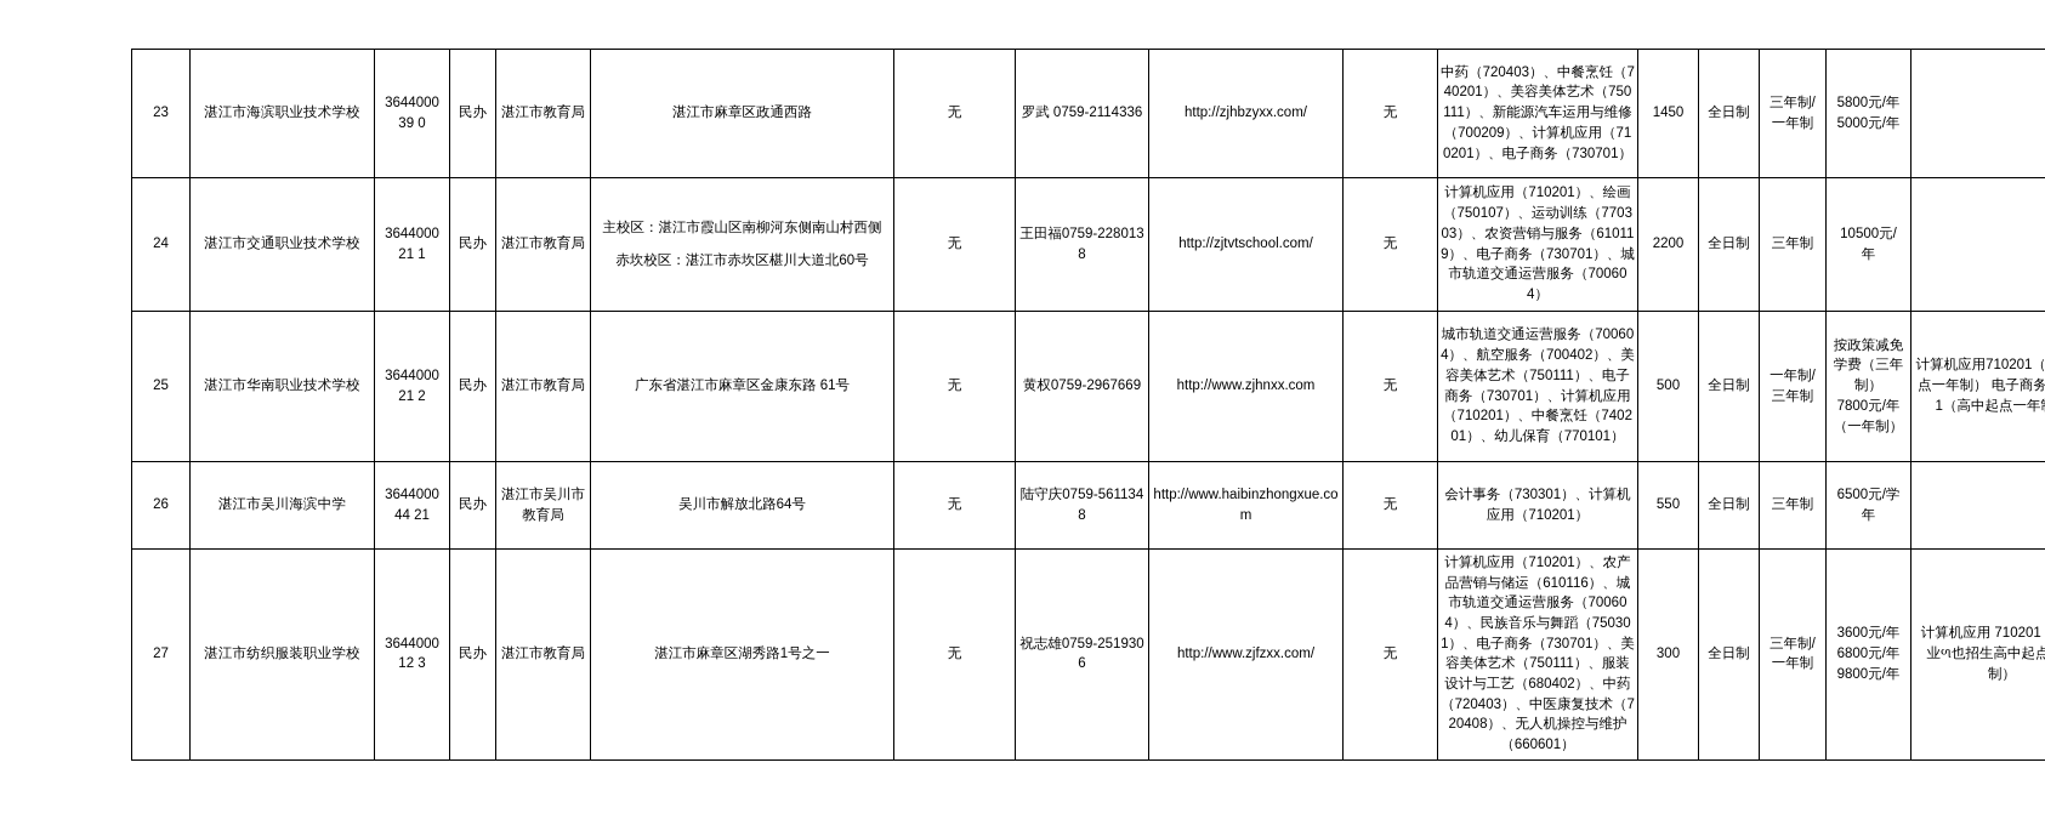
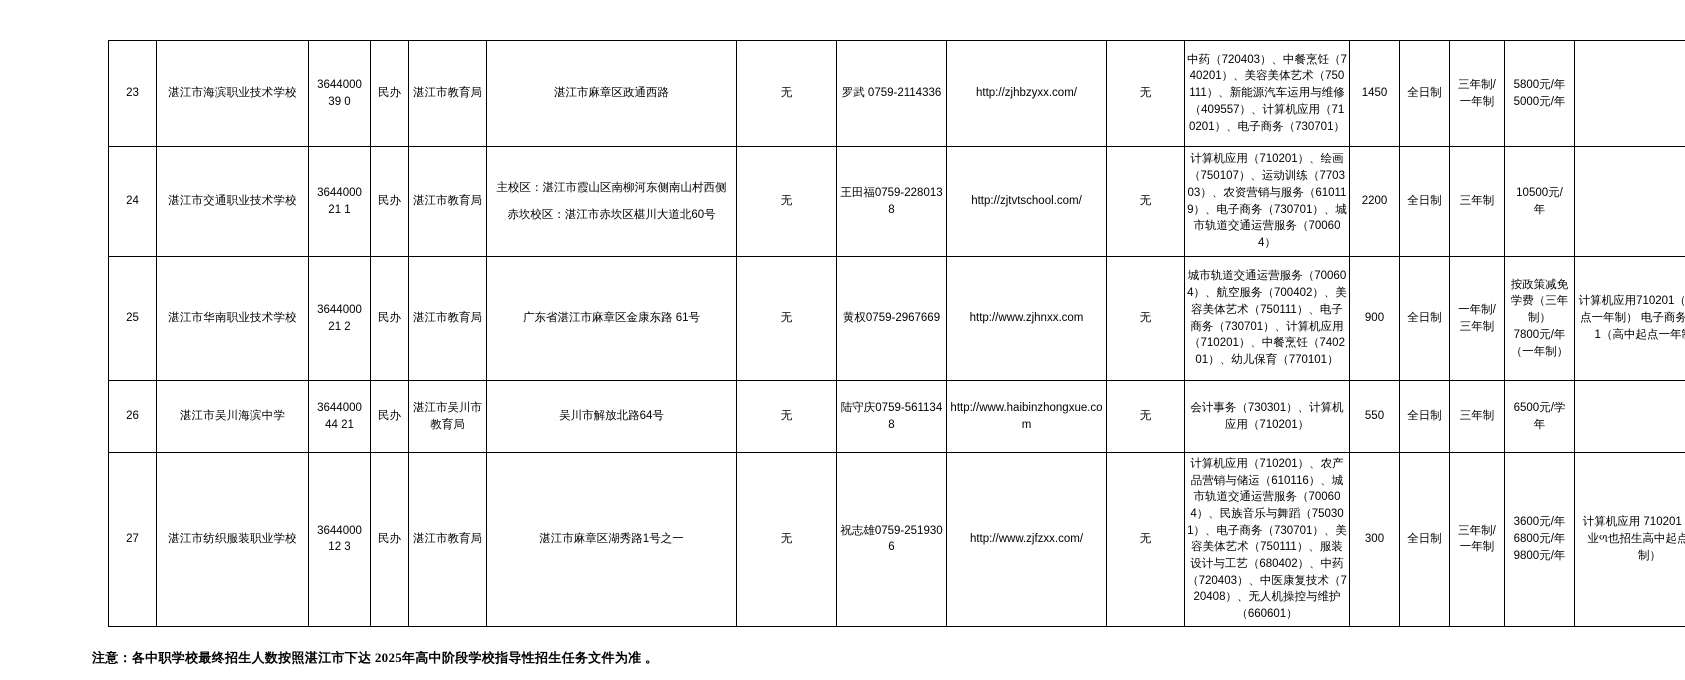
- 23	湛江市海滨职业技术学校	364400039 0	民办	湛江市教育局	湛江市麻章区政通西路	无	罗武 0759-2114336	http://zjhbzyxx.com/	无	中药（720403）、中餐烹饪（740201）、美容美体艺术（750111）、新能源汽车运用与维修（700209）、计算机应用（710201）、电子商务（730701）	1450	全日制	三年制/一年制	5800元/年5000元/年
+ 23	湛江市海滨职业技术学校	364400039 0	民办	湛江市教育局	湛江市麻章区政通西路	无	罗武 0759-2114336	http://zjhbzyxx.com/	无	中药（720403）、中餐烹饪（740201）、美容美体艺术（750111）、新能源汽车运用与维修（409557）、计算机应用（710201）、电子商务（730701）	1450	全日制	三年制/一年制	5800元/年5000元/年
  24	湛江市交通职业技术学校	364400021 1	民办	湛江市教育局	主校区：湛江市霞山区南柳河东侧南山村西侧 赤坎校区：湛江市赤坎区椹川大道北60号	无	王田福0759-2280138	http://zjtvtschool.com/	无	计算机应用（710201）、绘画（750107）、运动训练（770303）、农资营销与服务（610119）、电子商务（730701）、城市轨道交通运营服务（700604）	2200	全日制	三年制	10500元/年
- 25	湛江市华南职业技术学校	364400021 2	民办	湛江市教育局	广东省湛江市麻章区金康东路 61号	无	黄权0759-2967669	http://www.zjhnxx.com	无	城市轨道交通运营服务（700604）、航空服务（700402）、美容美体艺术（750111）、电子商务（730701）、计算机应用（710201）、中餐烹饪（740201）、幼儿保育（770101）	500	全日制	一年制/三年制	按政策减免学费（三年制）7800元/年（一年制）	计算机应用710201（点一年制） 电子商务1（高中起点一年
+ 25	湛江市华南职业技术学校	364400021 2	民办	湛江市教育局	广东省湛江市麻章区金康东路 61号	无	黄权0759-2967669	http://www.zjhnxx.com	无	城市轨道交通运营服务（700604）、航空服务（700402）、美容美体艺术（750111）、电子商务（730701）、计算机应用（710201）、中餐烹饪（740201）、幼儿保育（770101）	900	全日制	一年制/三年制	按政策减免学费（三年制）7800元/年（一年制）	计算机应用710201（点一年制） 电子商务1（高中起点一年
  26	湛江市吴川海滨中学	364400044 21	民办	湛江市吴川市教育局	吴川市解放北路64号	无	陆守庆0759-5611348	http://www.haibinzhongxue.com	无	会计事务（730301）、计算机应用（710201）	550	全日制	三年制	6500元/学年
  27	湛江市纺织服装职业学校	364400012 3	民办	湛江市教育局	湛江市麻章区湖秀路1号之一	无	祝志雄0759-2519306	http://www.zjfzxx.com/	无	计算机应用（710201）、农产品营销与储运（610116）、城市轨道交通运营服务（700604）、民族音乐与舞蹈（750301）、电子商务（730701）、美容美体艺术（750111）、服装设计与工艺（680402）、中药（720403）、中医康复技术（720408）、无人机操控与维护（660601）	300	全日制	三年制/一年制	3600元/年6800元/年9800元/年	计算机应用 710201业ળ也招生高中起点制）
+ 注意：各中职学校最终招生人数按照湛江市下达 2025年高中阶段学校指导性招生任务文件为准 。
